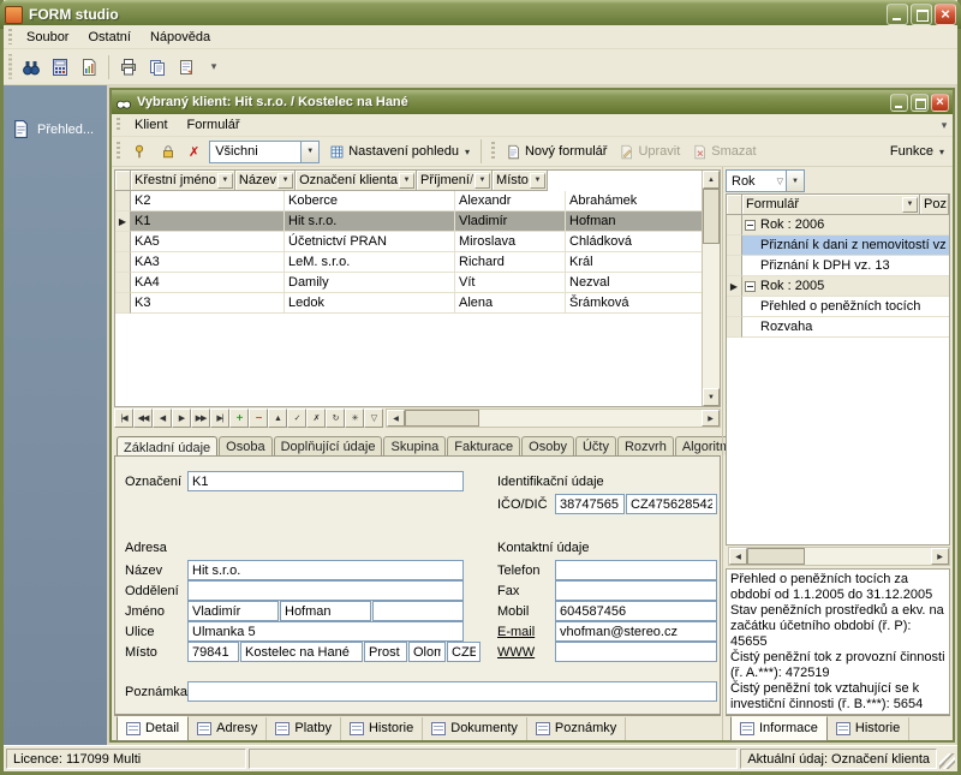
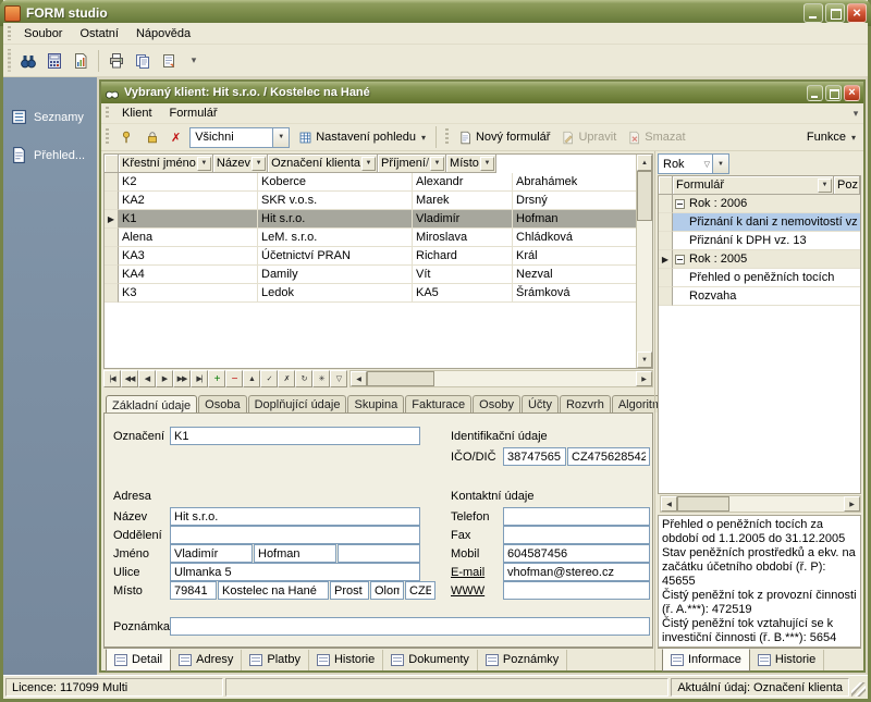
  FORM studio
  Soubor
  Ostatní
  Nápověda
+ Seznamy
  Přehled...
  Vybraný klient: Hit s.r.o. / Kostelec na Hané
  Klient
  Formulář
  ✗
  Všichni
  Nastavení pohledu
  Nový formulář
  Upravit
  Smazat
  Funkce
  Křestní jméno
  Název
  Označení klienta
  Příjmení
  /
  Místo
  K2
  Koberce
  Alexandr
  Abrahámek
+ KA2
+ SKR v.o.s.
+ Marek
+ Drsný
  ▶
  K1
  Hit s.r.o.
  Vladimír
  Hofman
- KA5
+ Alena
- Účetnictví PRAN
+ LeM. s.r.o.
  Miroslava
  Chládková
  KA3
- LeM. s.r.o.
+ Účetnictví PRAN
  Richard
  Král
  KA4
  Damily
  Vít
  Nezval
  K3
  Ledok
- Alena
+ KA5
  Šrámková
  +
  −
  Základní údaje
  Osoba
  Doplňující údaje
  Skupina
  Fakturace
  Osoby
  Účty
  Rozvrh
  Algorit
  Označení
  K1
  Identifikační údaje
  IČO/DIČ
  38747565
  CZ475628542
  Adresa
  Název
  Hit s.r.o.
  Oddělení
  Jméno
  Vladimír
  Hofman
  Ulice
  Ulmanka 5
  Místo
  79841
  Kostelec na Hané
  Prost
  Olom
  CZE
  Kontaktní údaje
  Telefon
  Fax
  Mobil
  604587456
  E-mail
  vhofman@stereo.cz
  WWW
  Poznámka
  Detail
  Adresy
  Platby
  Historie
  Dokumenty
  Poznámky
  Rok
  Formulář
  Poz
  Rok : 2006
  Přiznání k dani z nemovitostí vz
  Přiznání k DPH vz. 13
  ▶
  Rok : 2005
  Přehled o peněžních tocích
  Rozvaha
  Přehled o peněžních tocích za období od 1.1.2005 do 31.12.2005
  Stav peněžních prostředků a ekv. na začátku účetního období (ř. P): 45655
  Čistý peněžní tok z provozní činnosti (ř. A.***): 472519
  Čistý peněžní tok vztahující se k investiční činnosti (ř. B.***): 5654
  Informace
  Historie
  Licence: 117099 Multi
  Aktuální údaj: Označení klienta
